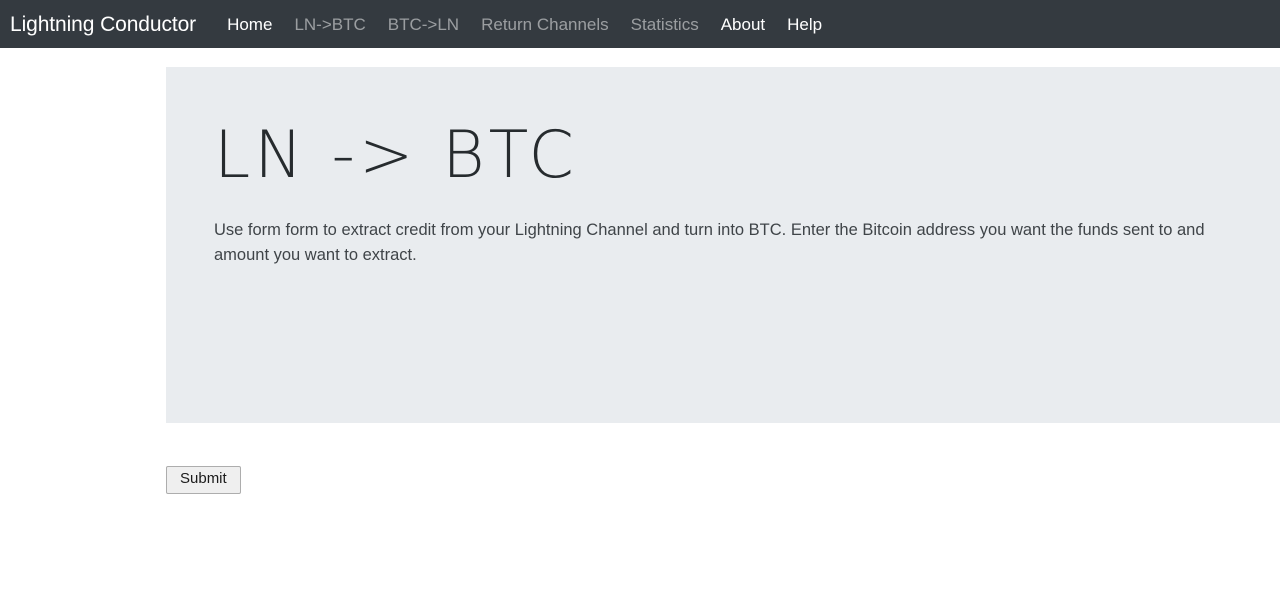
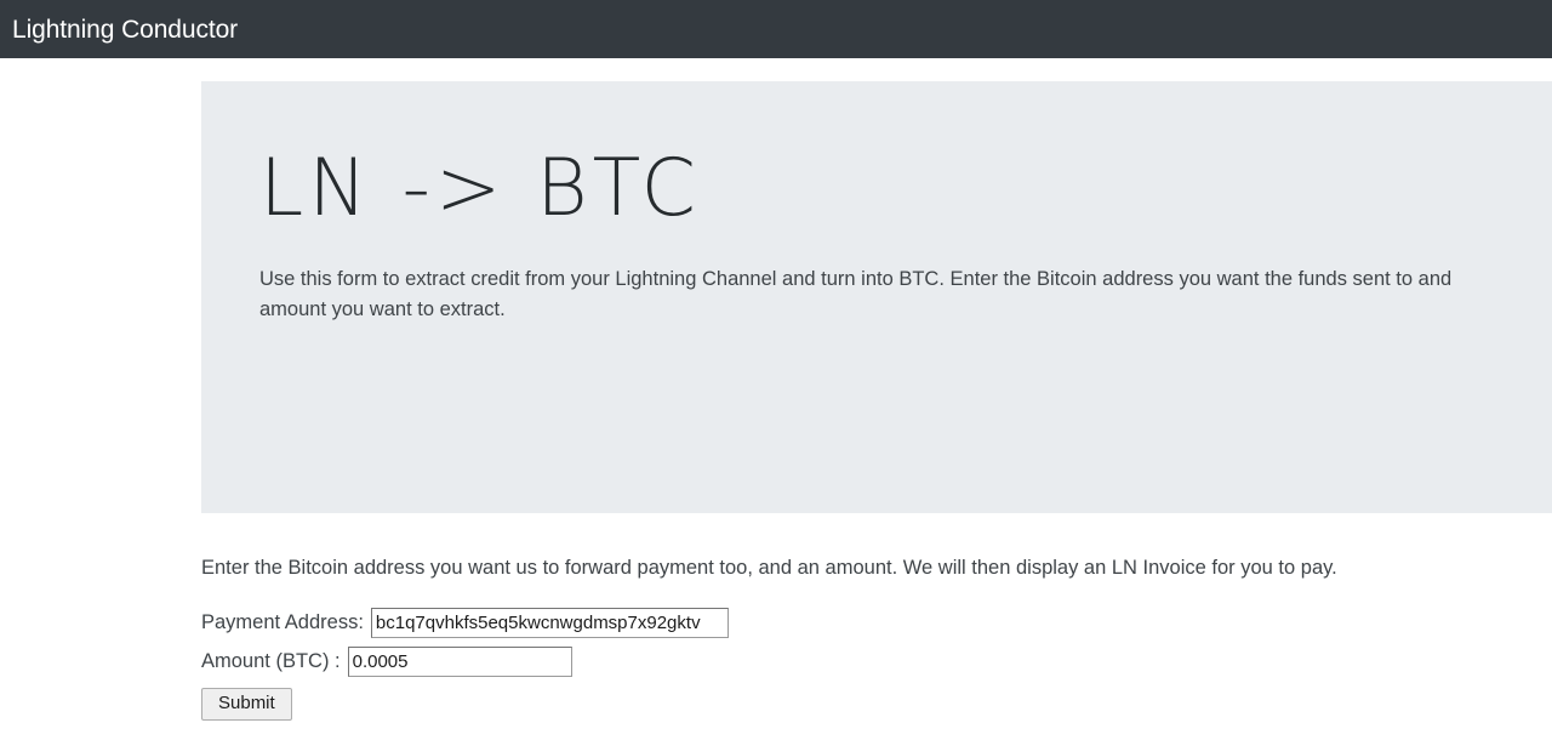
  Lightning Conductor
- Home
- LN->BTC
- BTC->LN
- Return Channels
- Statistics
- About
- Help
  LN -> BTC
- Use form form to extract credit from your Lightning Channel and turn into BTC. Enter the Bitcoin address you want the funds sent to and amount you want to extract.
+ Use this form to extract credit from your Lightning Channel and turn into BTC. Enter the Bitcoin address you want the funds sent to and amount you want to extract.
+ Enter the Bitcoin address you want us to forward payment too, and an amount. We will then display an LN Invoice for you to pay.
+ Payment Address:
+ bc1q7qvhkfs5eq5kwcnwgdmsp7x92gktv
+ Amount (BTC) :
+ 0.0005
  Submit
